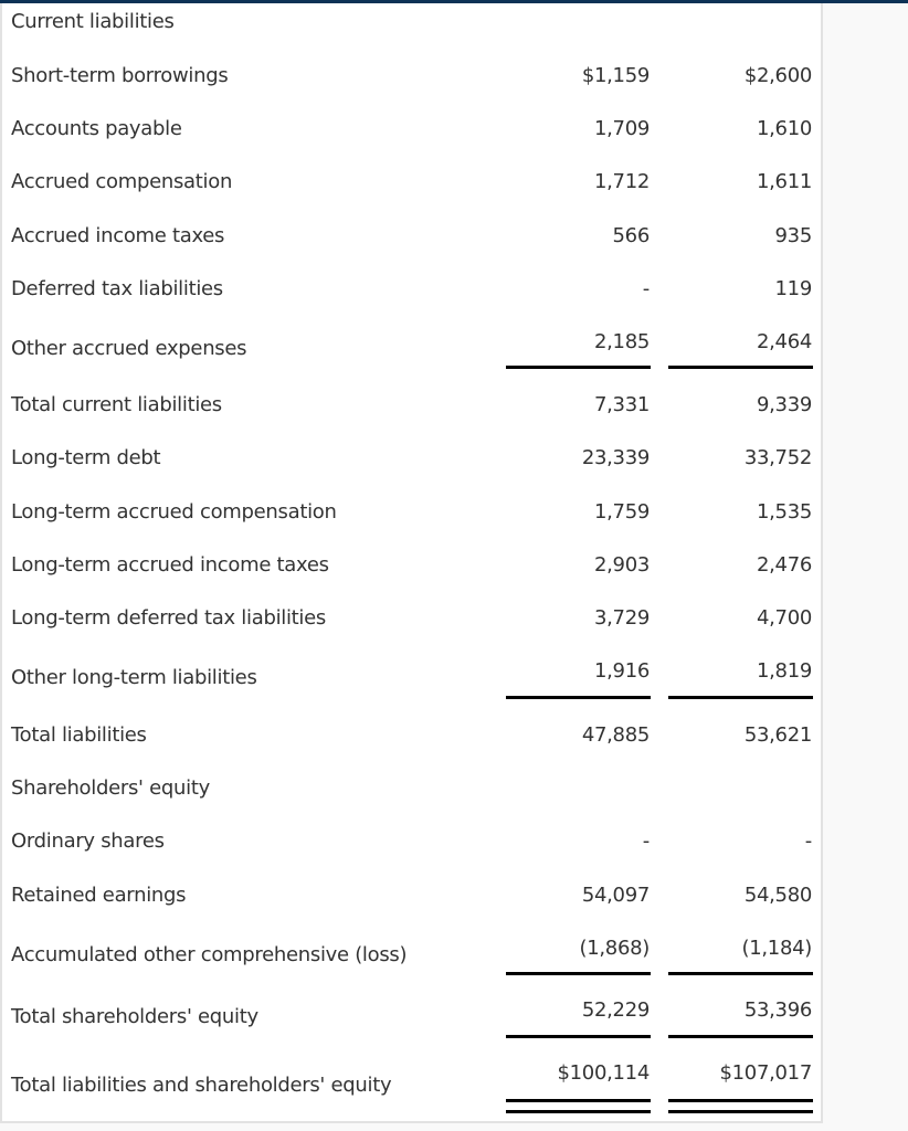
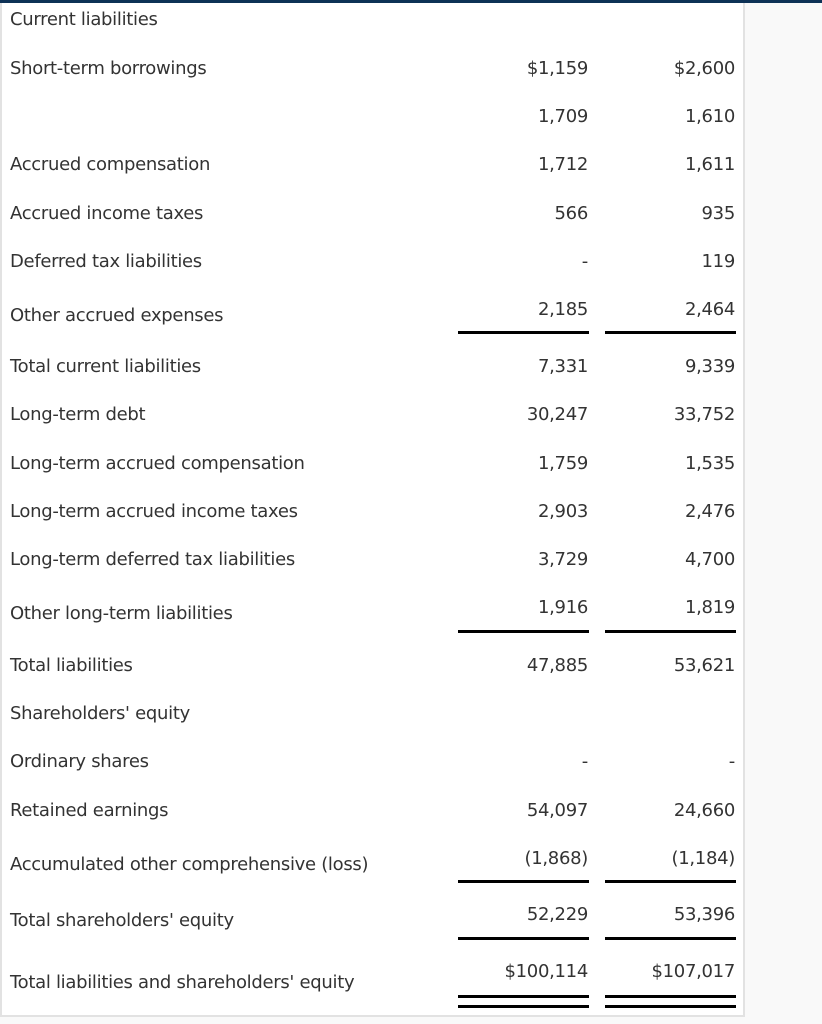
  Current liabilities
  Short-term borrowings
  $1,159
  $2,600
- Accounts payable
  1,709
  1,610
  Accrued compensation
  1,712
  1,611
  Accrued income taxes
  566
  935
  Deferred tax liabilities
  -
  119
  Other accrued expenses
  2,185
  2,464
  Total current liabilities
  7,331
  9,339
  Long-term debt
- 23,339
+ 30,247
  33,752
  Long-term accrued compensation
  1,759
  1,535
  Long-term accrued income taxes
  2,903
  2,476
  Long-term deferred tax liabilities
  3,729
  4,700
  Other long-term liabilities
  1,916
  1,819
  Total liabilities
  47,885
  53,621
  Shareholders' equity
  Ordinary shares
  -
  -
  Retained earnings
  54,097
- 54,580
+ 24,660
  Accumulated other comprehensive (loss)
  (1,868)
  (1,184)
  Total shareholders' equity
  52,229
  53,396
  Total liabilities and shareholders' equity
  $100,114
  $107,017
